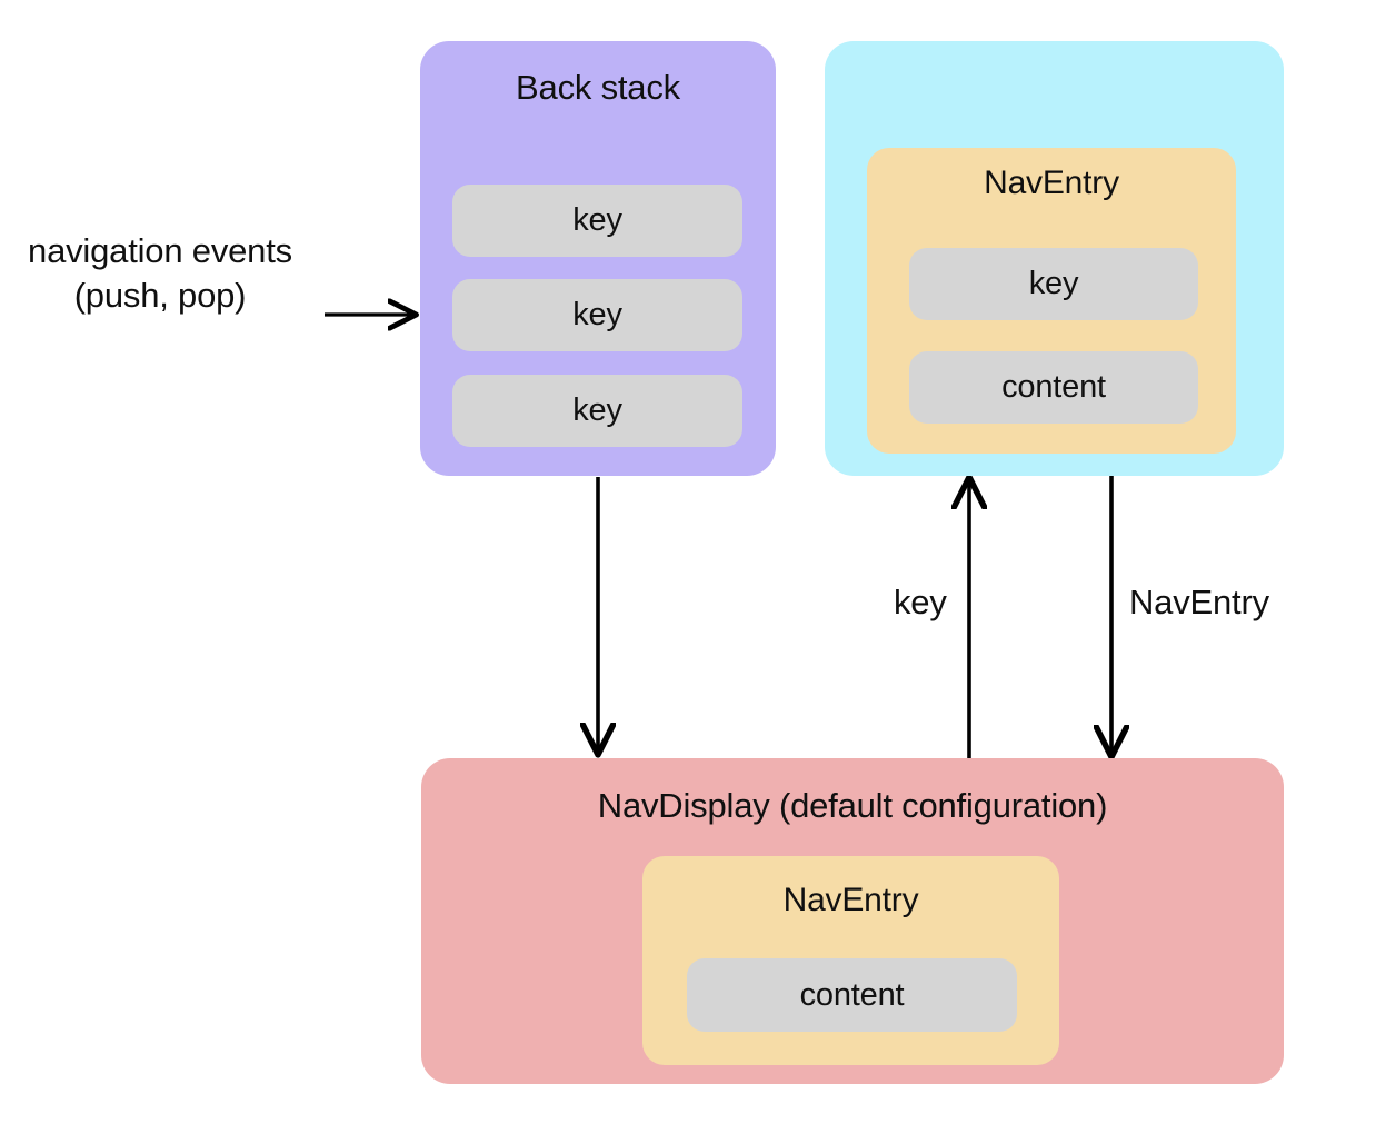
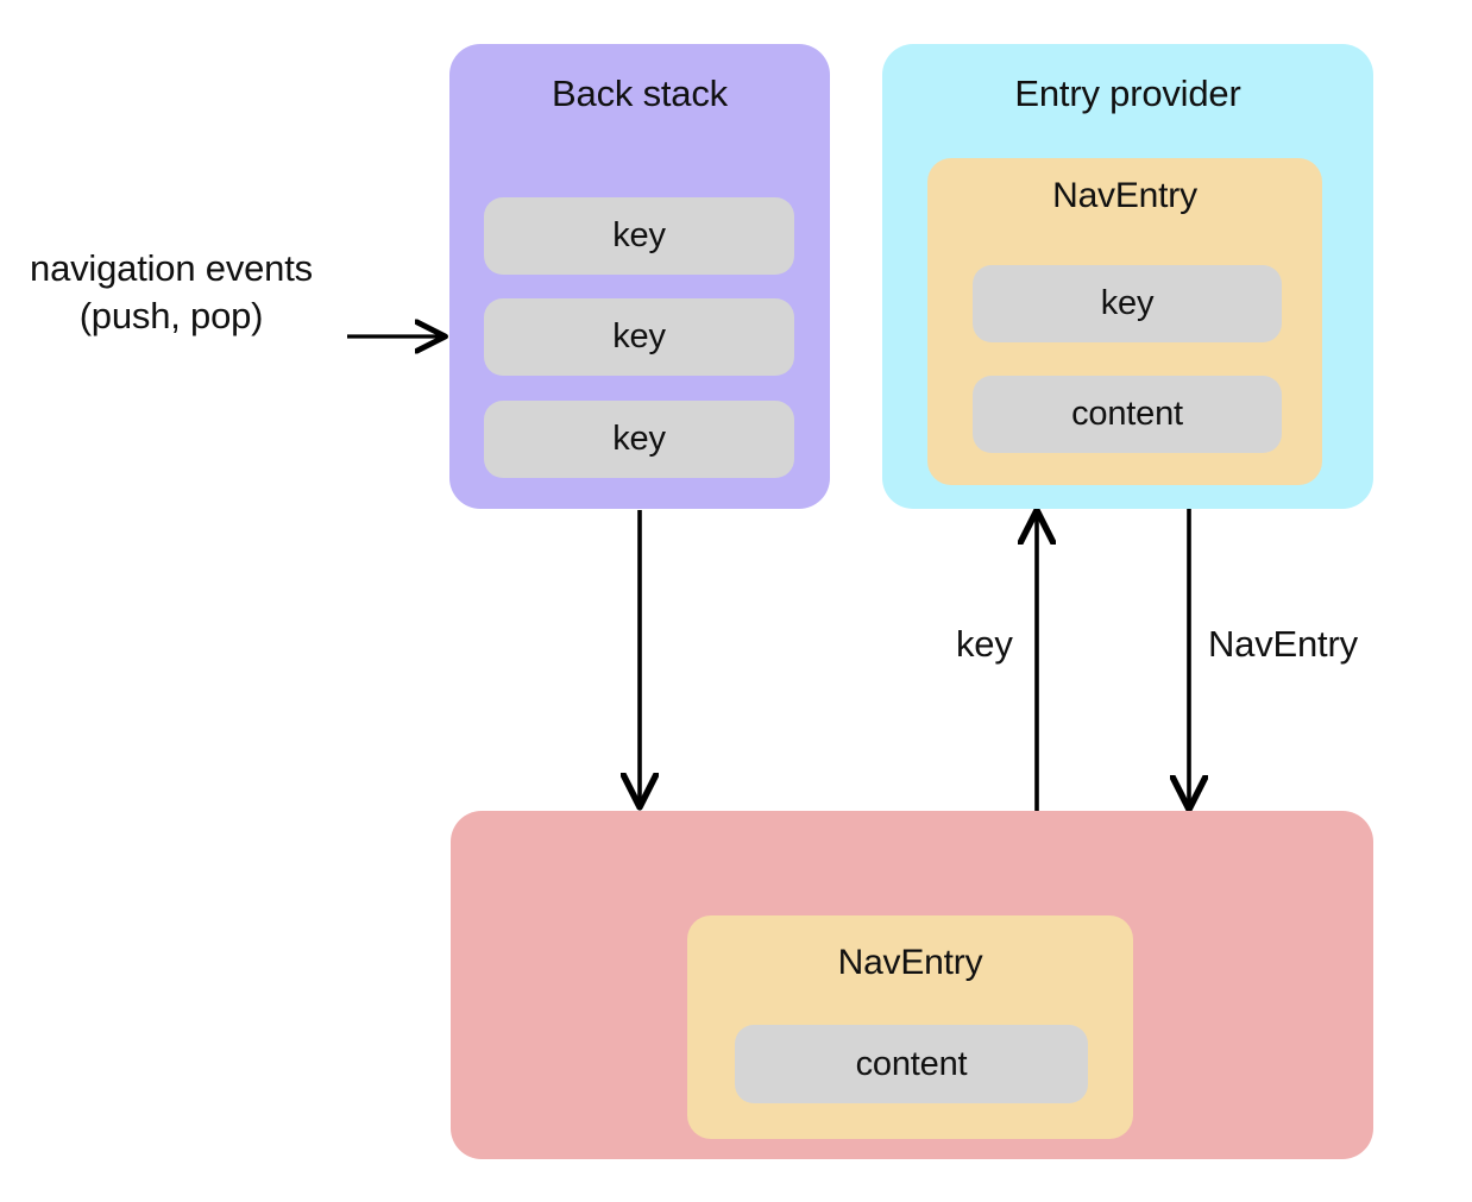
  navigation events
  (push, pop)
  Back stack
  key
  key
  key
+ Entry provider
  NavEntry
  key
  content
  key
  NavEntry
- NavDisplay (default configuration)
  NavEntry
  content
